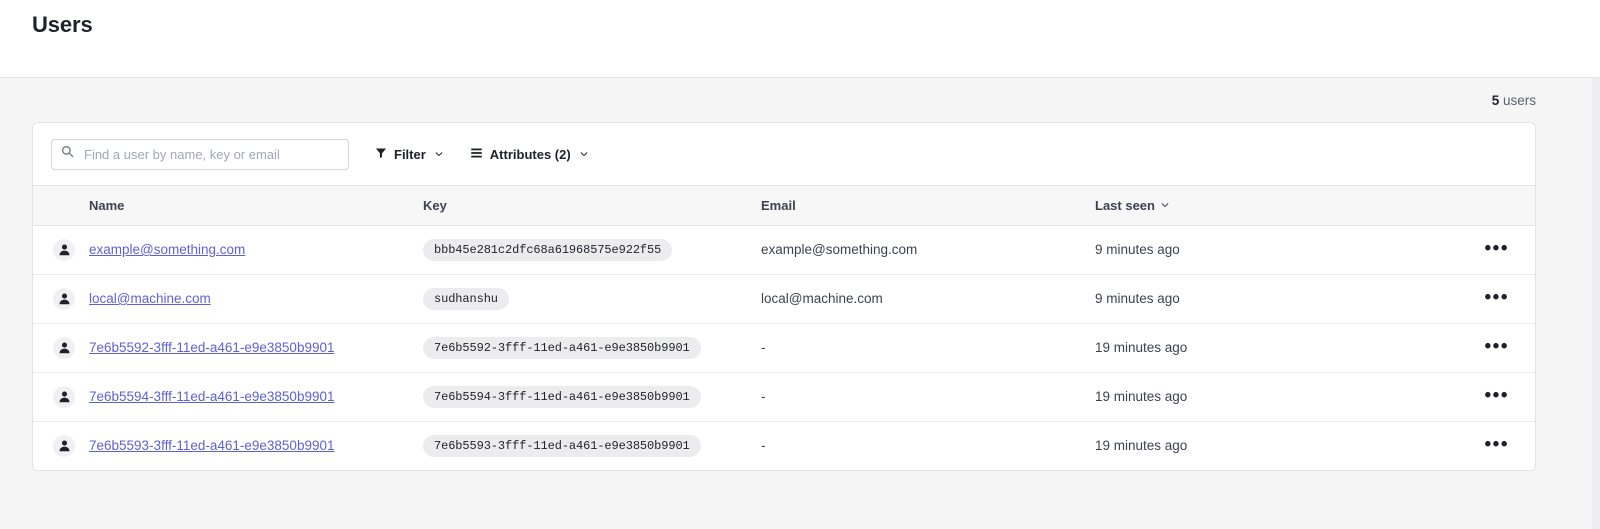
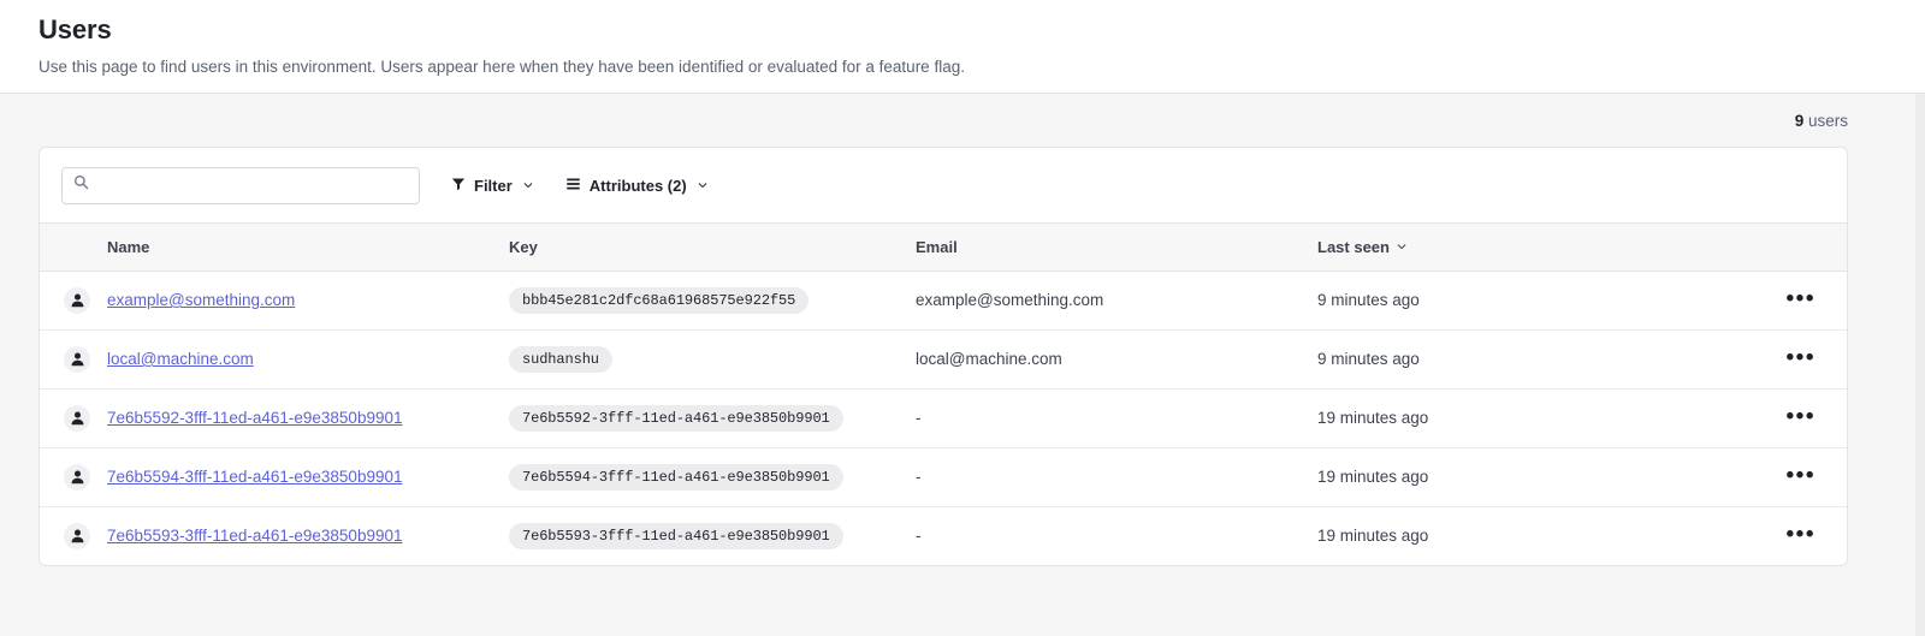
  Users
+ Use this page to find users in this environment. Users appear here when they have been identified or evaluated for a feature flag.
- 5 users
+ 9 users
- Find a user by name, key or email
  Filter
  Attributes (2)
  	Name	Key	Email	Last seen
  	example@something.com	bbb45e281c2dfc68a61968575e922f55	example@something.com	9 minutes ago	•••
  	local@machine.com	sudhanshu	local@machine.com	9 minutes ago	•••
  	7e6b5592-3fff-11ed-a461-e9e3850b9901	7e6b5592-3fff-11ed-a461-e9e3850b9901	-	19 minutes ago	•••
  	7e6b5594-3fff-11ed-a461-e9e3850b9901	7e6b5594-3fff-11ed-a461-e9e3850b9901	-	19 minutes ago	•••
  	7e6b5593-3fff-11ed-a461-e9e3850b9901	7e6b5593-3fff-11ed-a461-e9e3850b9901	-	19 minutes ago	•••
